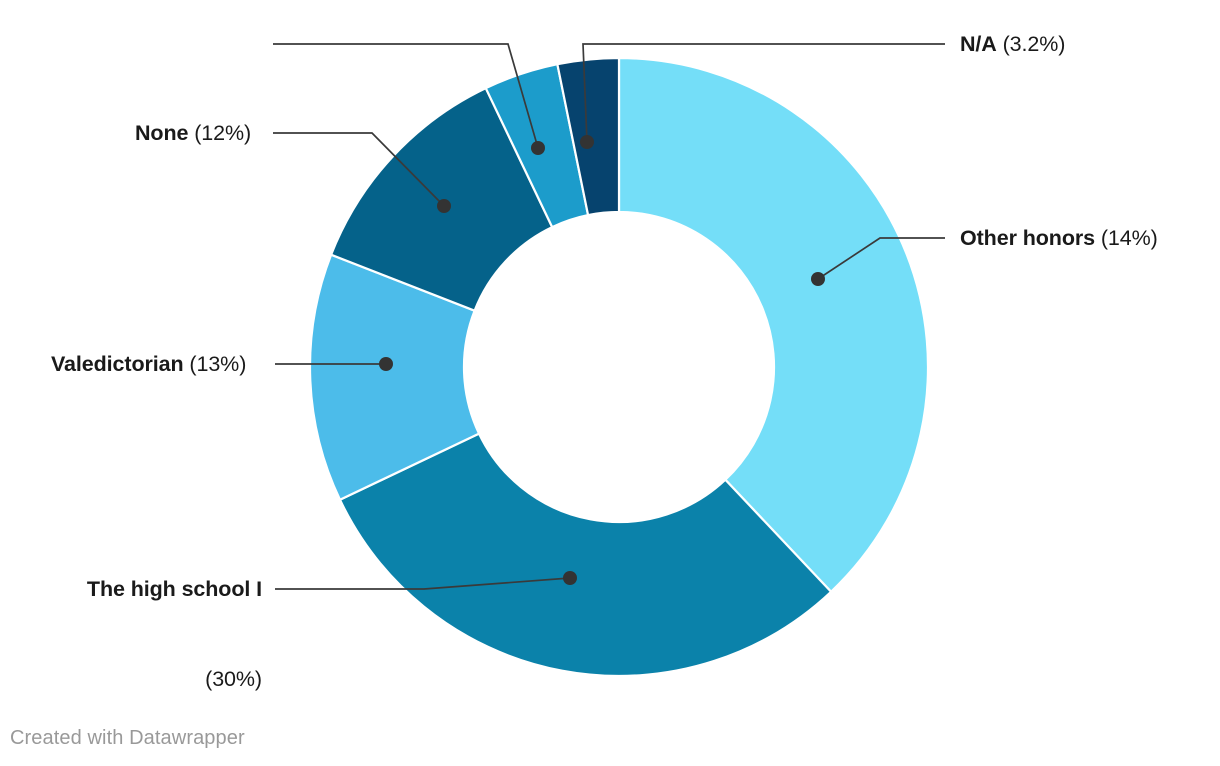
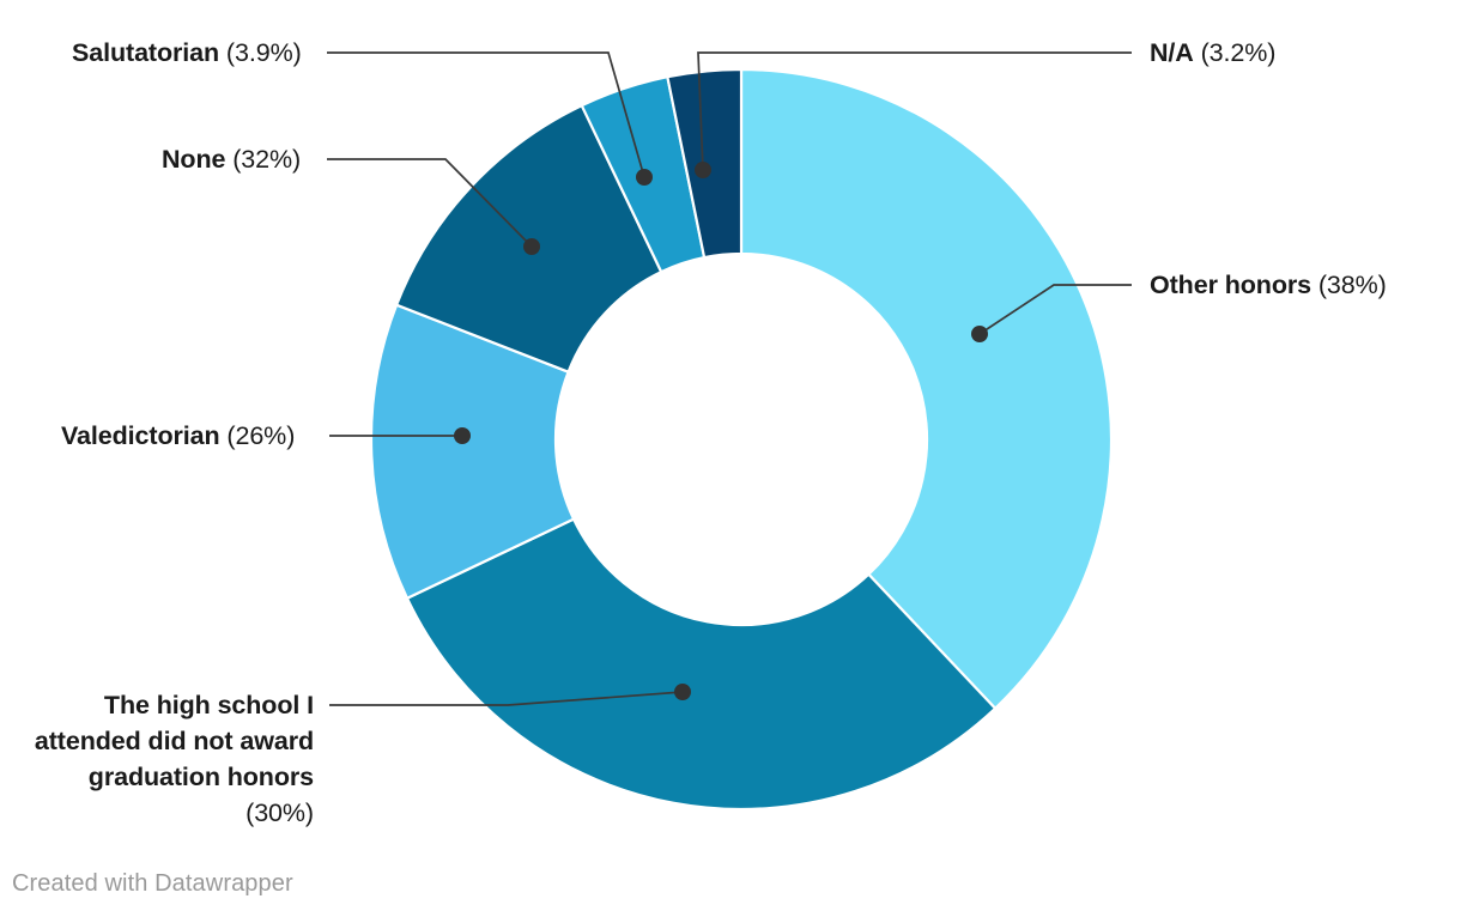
+ Salutatorian (3.9%)
  N/A (3.2%)
- None (12%)
+ None (32%)
- Valedictorian (13%)
+ Valedictorian (26%)
- Other honors (14%)
+ Other honors (38%)
  The high school I
+ attended did not award
+ graduation honors
  (30%)
  Created with Datawrapper
